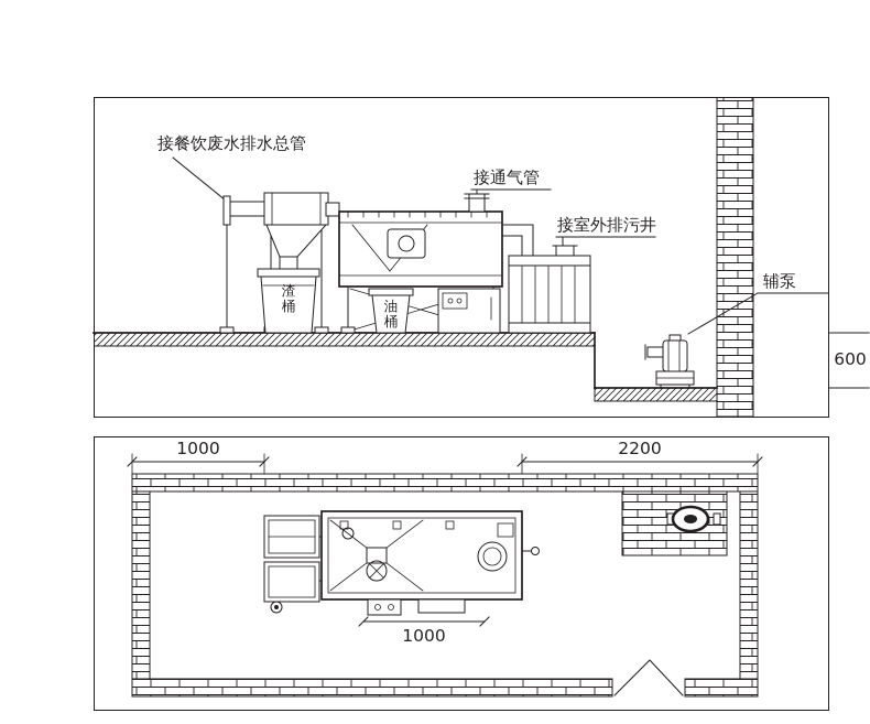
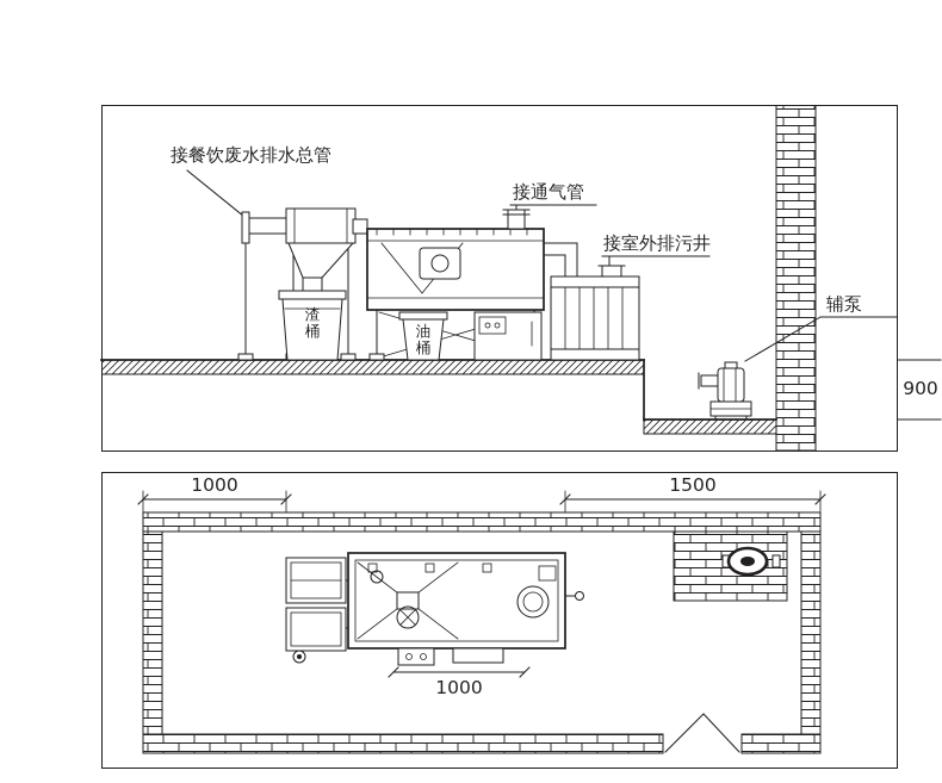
  接餐饮废水排水总管
  接通气管
  接室外排污井
  辅泵
- 600
+ 900
  渣桶
  油桶
  1000
- 2200
+ 1500
  1000
